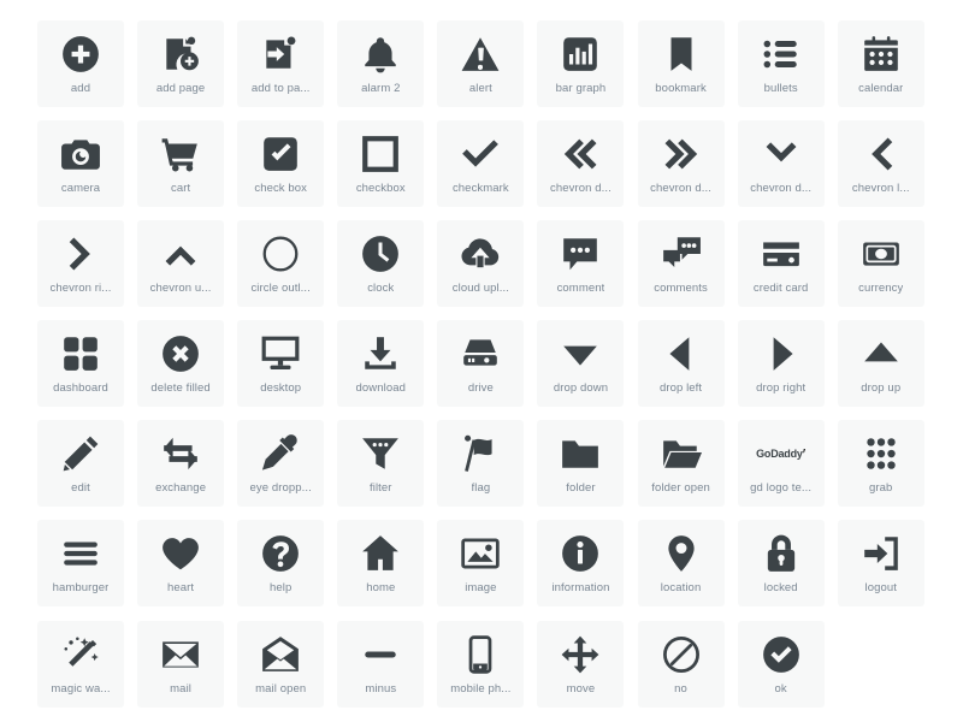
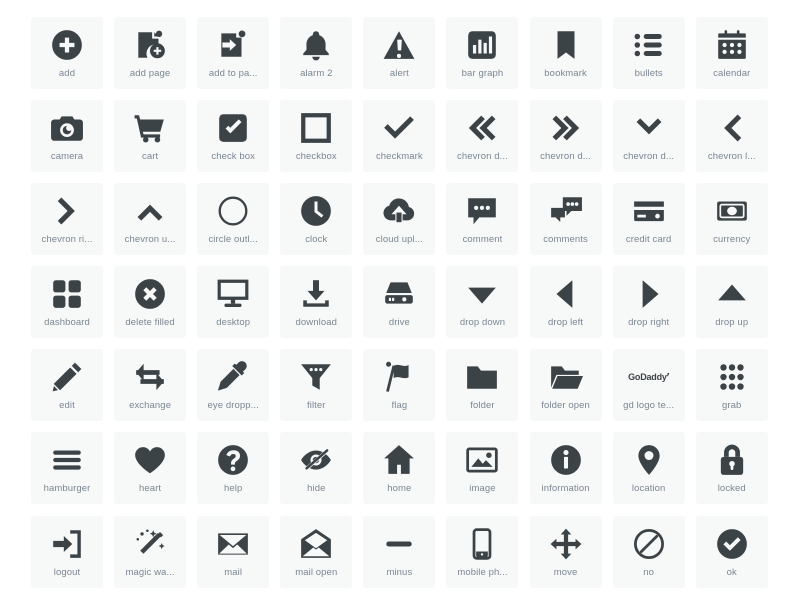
  add
  add page
  add to pa...
  alarm 2
  alert
  bar graph
  bookmark
  bullets
  calendar
  camera
  cart
  check box
  checkbox
  checkmark
  chevron d...
  chevron d...
  chevron d...
  chevron l...
  chevron ri...
  chevron u...
  circle outl...
  clock
  cloud upl...
  comment
  comments
  credit card
  currency
  dashboard
  delete filled
  desktop
  download
  drive
  drop down
  drop left
  drop right
  drop up
  edit
  exchange
  eye dropp...
  filter
  flag
  folder
  folder open
  GoDaddy
  ′
  gd logo te...
  grab
  hamburger
  heart
  help
+ hide
  home
  image
  information
  location
  locked
  logout
  magic wa...
  mail
  mail open
  minus
  mobile ph...
  move
  no
  ok
